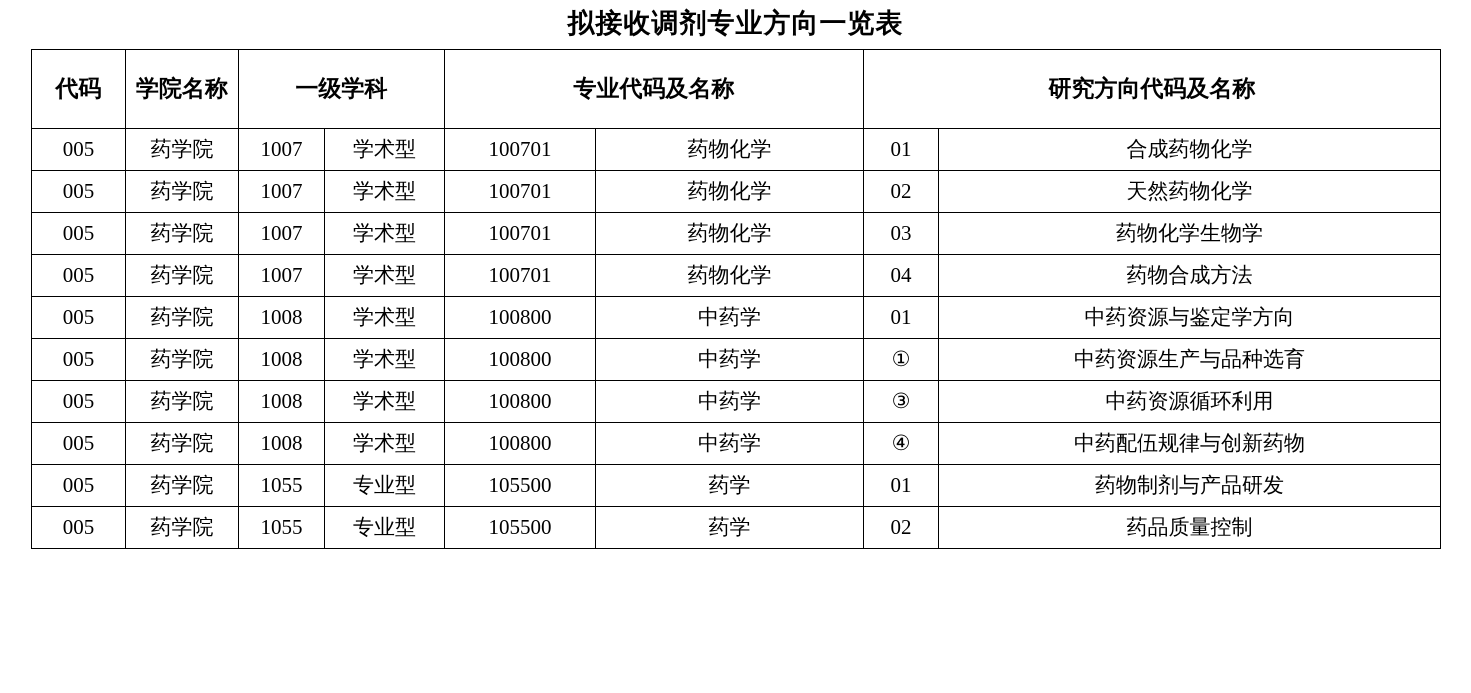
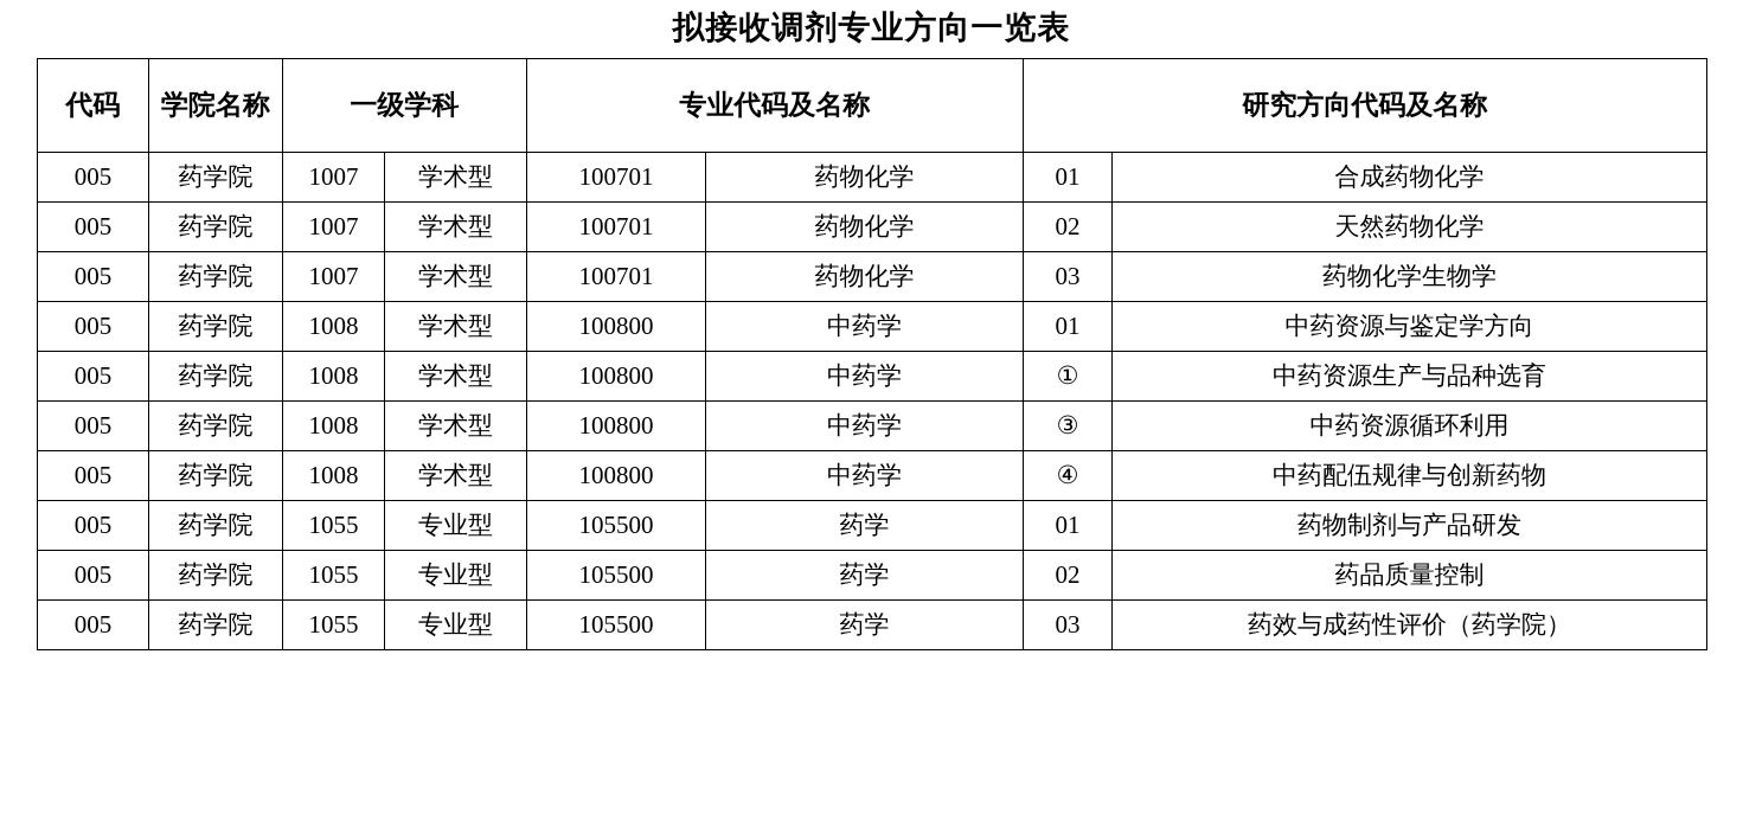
  拟接收调剂专业方向一览表
  代码	学院名称	一级学科	专业代码及名称	研究方向代码及名称
  005	药学院	1007	学术型	100701	药物化学	01	合成药物化学
  005	药学院	1007	学术型	100701	药物化学	02	天然药物化学
  005	药学院	1007	学术型	100701	药物化学	03	药物化学生物学
- 005	药学院	1007	学术型	100701	药物化学	04	药物合成方法
  005	药学院	1008	学术型	100800	中药学	01	中药资源与鉴定学方向
  005	药学院	1008	学术型	100800	中药学	①	中药资源生产与品种选育
  005	药学院	1008	学术型	100800	中药学	③	中药资源循环利用
  005	药学院	1008	学术型	100800	中药学	④	中药配伍规律与创新药物
  005	药学院	1055	专业型	105500	药学	01	药物制剂与产品研发
  005	药学院	1055	专业型	105500	药学	02	药品质量控制
+ 005	药学院	1055	专业型	105500	药学	03	药效与成药性评价（药学院）
